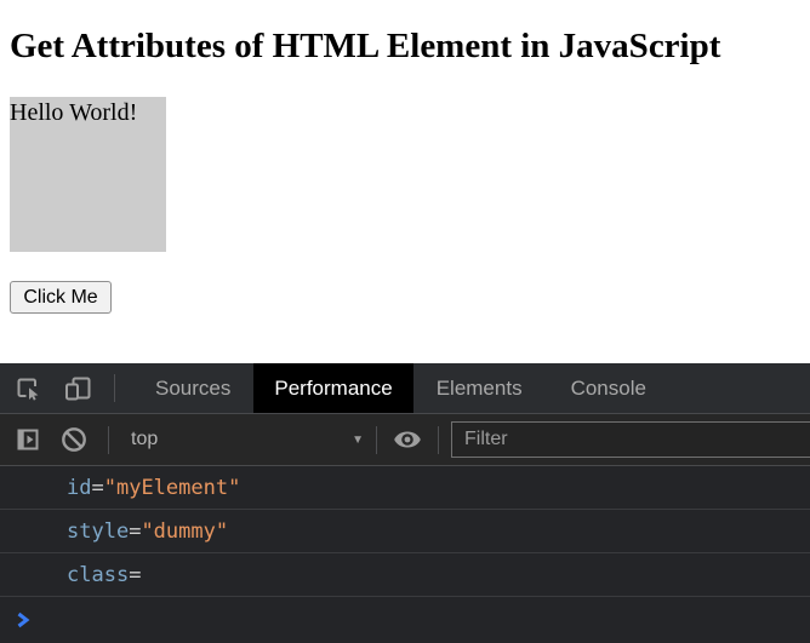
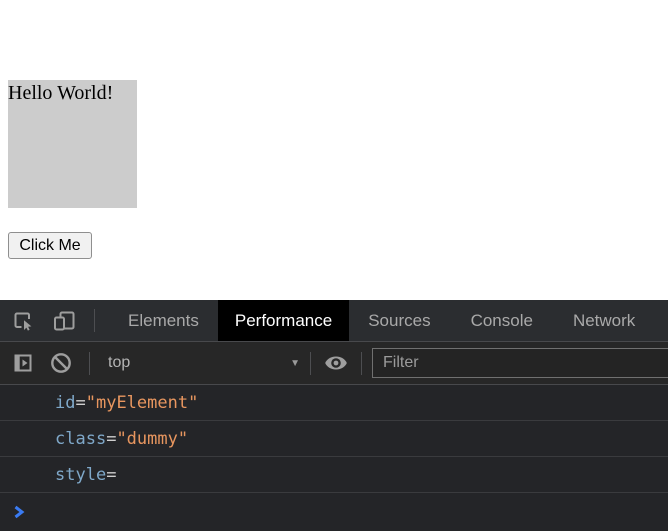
- Get Attributes of HTML Element in JavaScript
  Hello World!
  Click Me
- Sources
+ Elements
  Performance
- Elements
+ Sources
  Console
+ Network
  top
  ▼
  Filter
  id
  =
  "myElement"
- style
+ class
  =
  "dummy"
- class
+ style
  =
